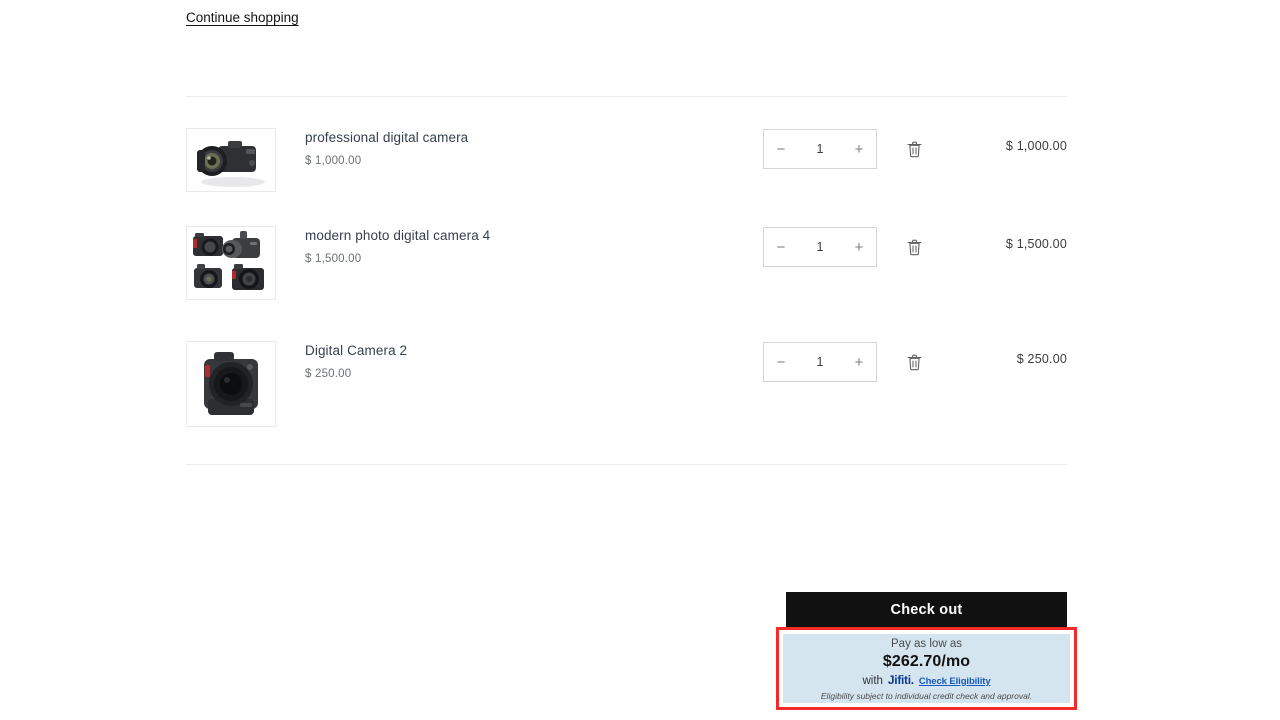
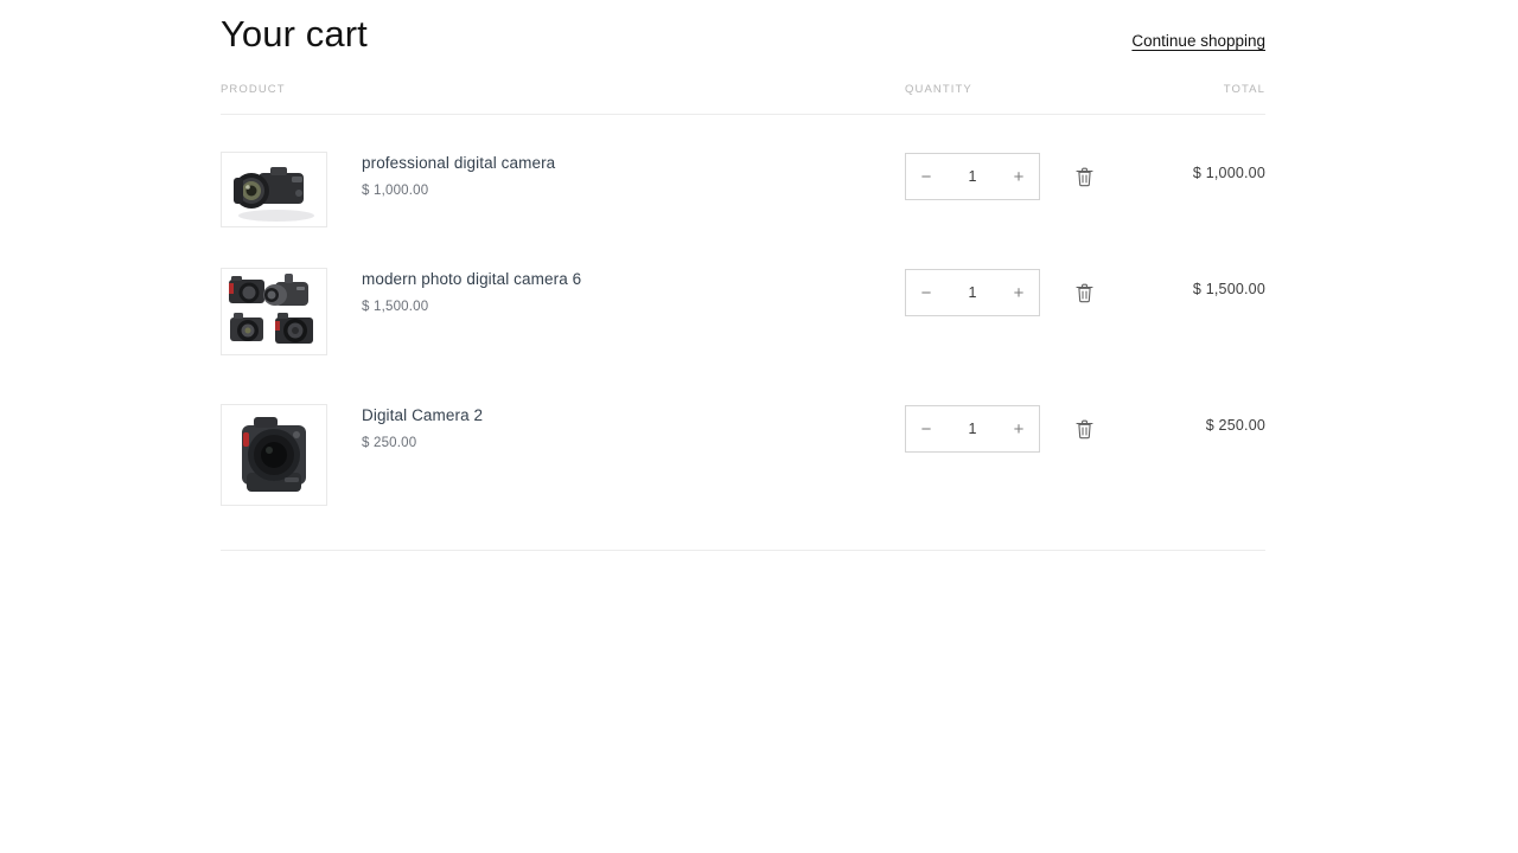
+ Your cart
  Continue shopping
+ PRODUCT
+ QUANTITY
+ TOTAL
  professional digital camera
  $ 1,000.00
  −
  1
  +
  $ 1,000.00
- modern photo digital camera 4
+ modern photo digital camera 6
  $ 1,500.00
  −
  1
  +
  $ 1,500.00
  Digital Camera 2
  $ 250.00
  −
  1
  +
  $ 250.00
- Check out
- Pay as low as
- $262.70/mo
- with
- Jifiti.
- Check Eligibility
- Eligibility subject to individual credit check and approval.
